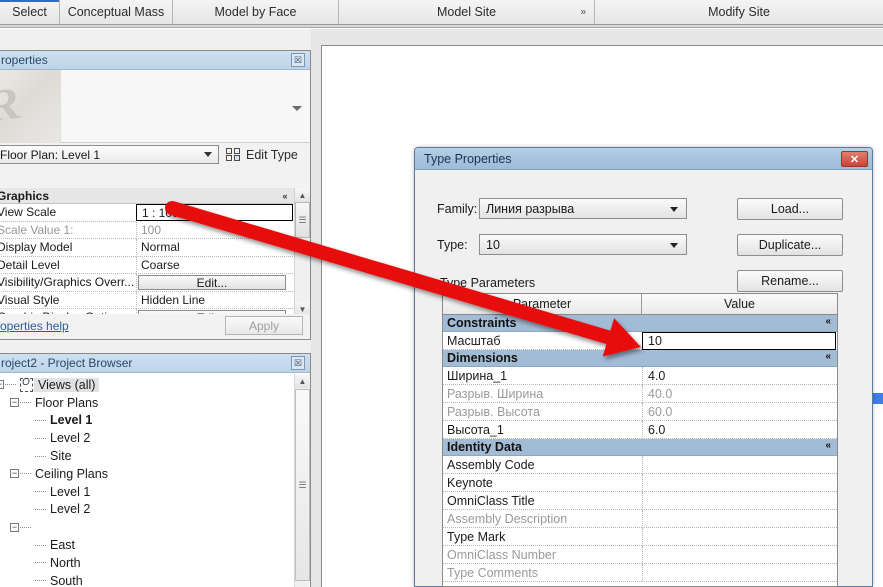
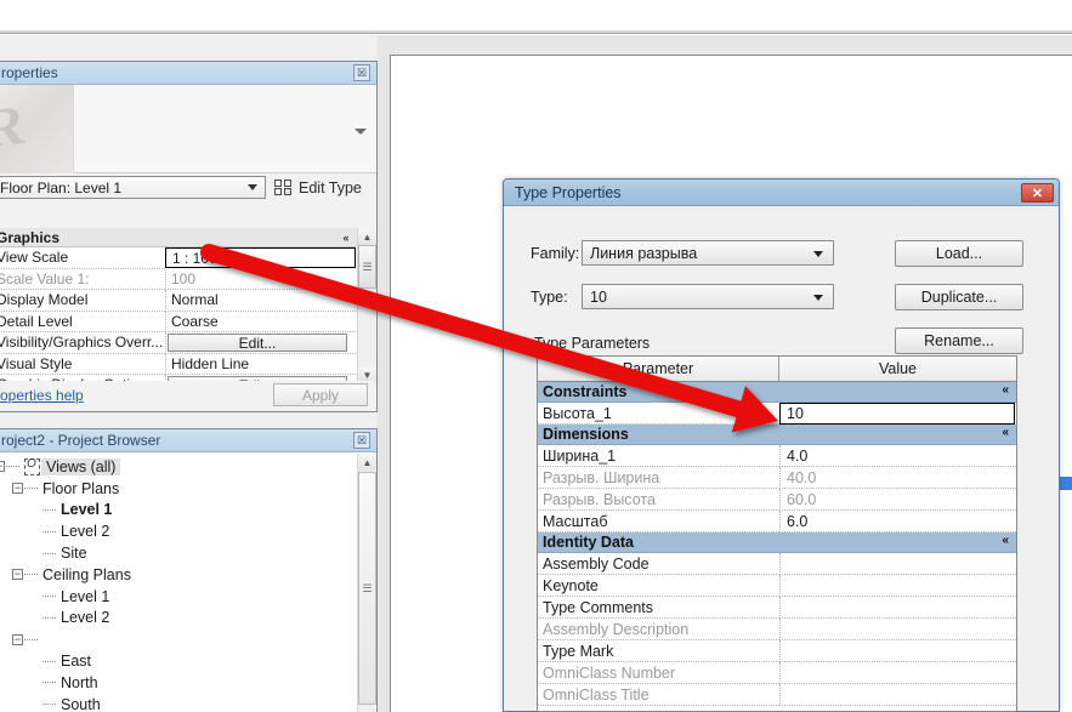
- Select
- Conceptual Mass
- Model by Face
- Model Site
- »
- Modify Site
  roperties
  ☒
  Floor Plan: Level 1
  Edit Type
  Graphics
  «
  View Scale
  Scale Value 1:
  100
  Display Model
  Normal
  Detail Level
  Coarse
  Visibility/Graphics Overr...
  Edit...
  Visual Style
  Hidden Line
  ▲
  ☰
  ▼
  operties help
  Apply
  roject2 - Project Browser
  ☒
  Views (all)
  −
  Floor Plans
  Level 1
  Level 2
  Site
  −
  Ceiling Plans
  Level 1
  Level 2
  −
  East
  North
  South
  ▲
  ☰
  Type Properties
  ✕
  Family:
  Линия разрыва
  Type:
  10
  Load...
  Duplicate...
  Rename...
  ype Parameters
  arameter
  Value
  Constraints
  «
- Масштаб
+ Высота_1
  10
  Dimensions
  «
  Ширина_1
  4.0
  Разрыв. Ширина
  40.0
  Разрыв. Высота
  60.0
- Высота_1
+ Масштаб
  6.0
  Identity Data
  «
  Assembly Code
  Keynote
- OmniClass Title
+ Type Comments
  Assembly Description
  Type Mark
  OmniClass Number
- Type Comments
+ OmniClass Title
